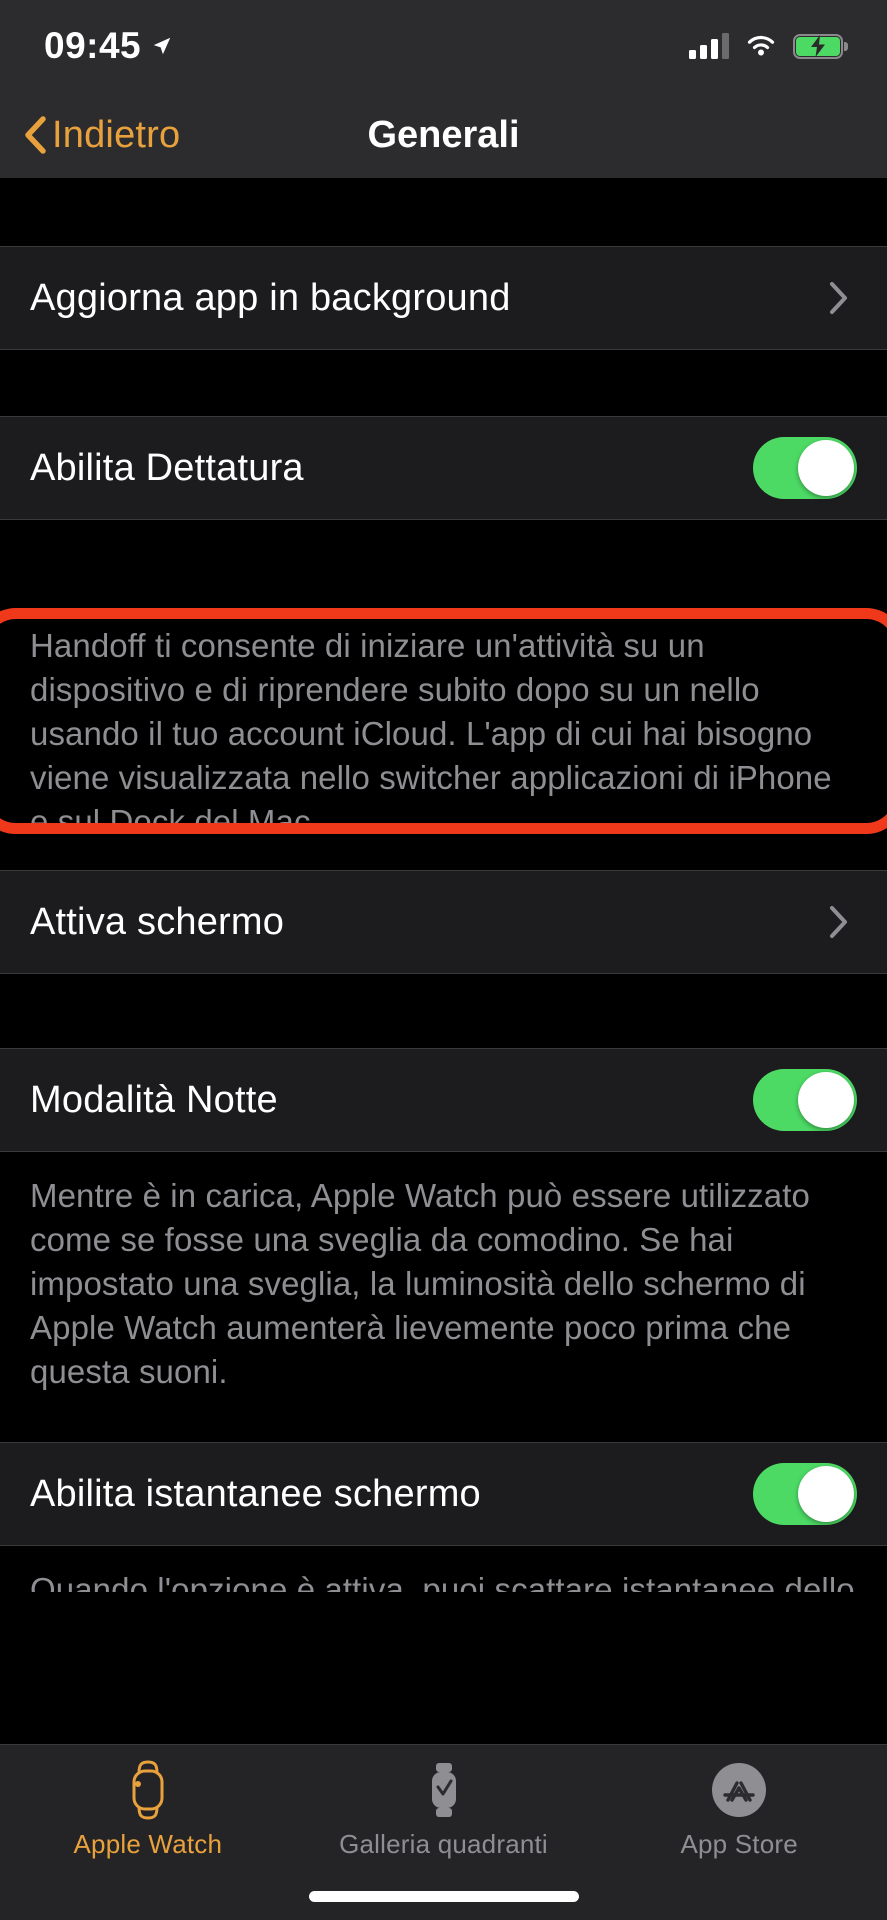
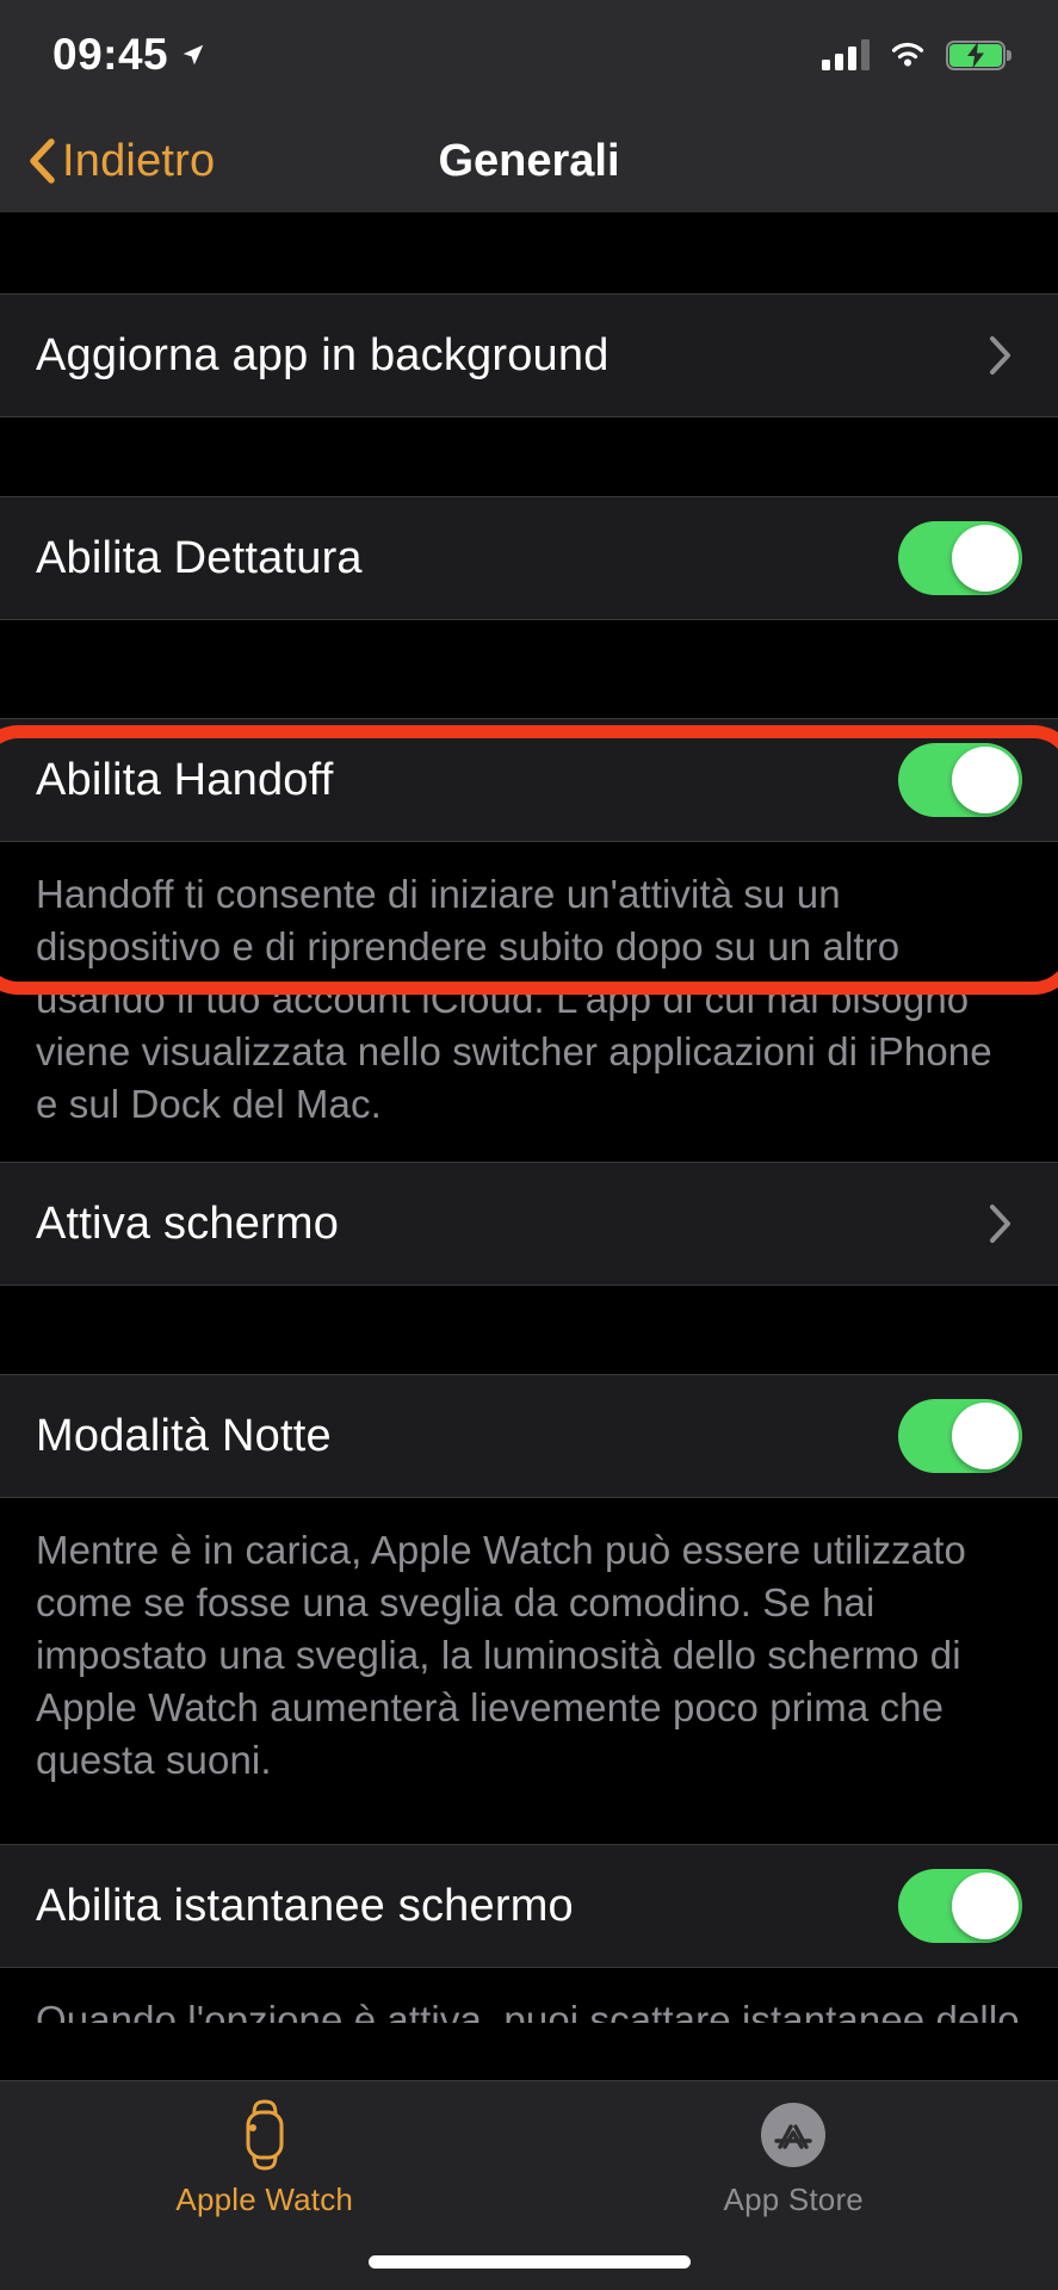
  09:45
  Indietro
  Generali
  Aggiorna app in background
  Abilita Dettatura
+ Abilita Handoff
- Handoff ti consente di iniziare un'attività su un dispositivo e di riprendere subito dopo su un nello usando il tuo account iCloud. L'app di cui hai bisogno viene visualizzata nello switcher applicazioni di iPhone e sul Dock del Mac.
+ Handoff ti consente di iniziare un'attività su un dispositivo e di riprendere subito dopo su un altro usando il tuo account iCloud. L'app di cui hai bisogno viene visualizzata nello switcher applicazioni di iPhone e sul Dock del Mac.
  Attiva schermo
  Modalità Notte
  Mentre è in carica, Apple Watch può essere utilizzato come se fosse una sveglia da comodino. Se hai impostato una sveglia, la luminosità dello schermo di Apple Watch aumenterà lievemente poco prima che questa suoni.
  Abilita istantanee schermo
  Quando l'opzione è attiva, puoi scattare istantanee dello
  Apple Watch
- Galleria quadranti
  App Store
